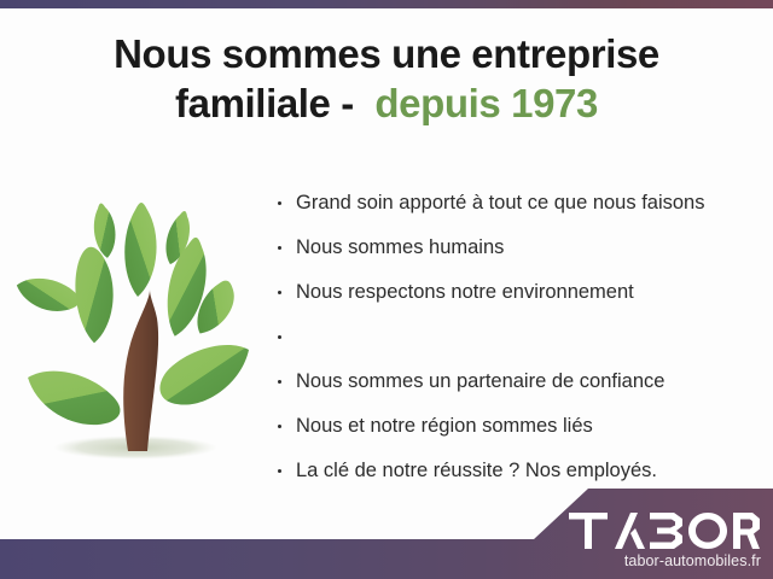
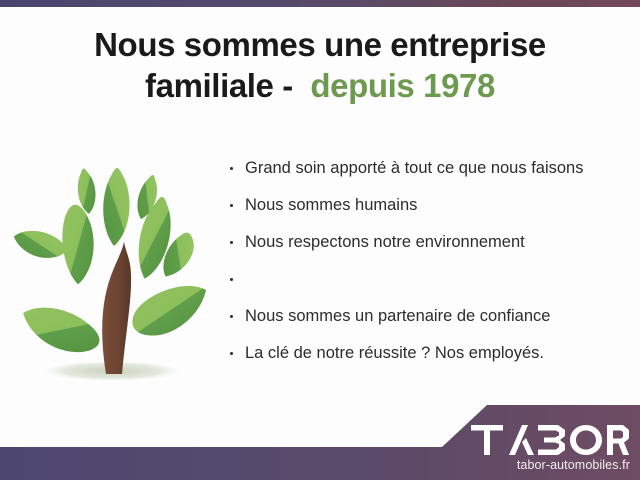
  Nous sommes une entreprise
- familiale - depuis 1973
+ familiale - depuis 1978
  Grand soin apporté à tout ce que nous faisons
  Nous sommes humains
  Nous respectons notre environnement
  Nous sommes un partenaire de confiance
- Nous et notre région sommes liés
  La clé de notre réussite ? Nos employés.
  tabor-automobiles.fr
